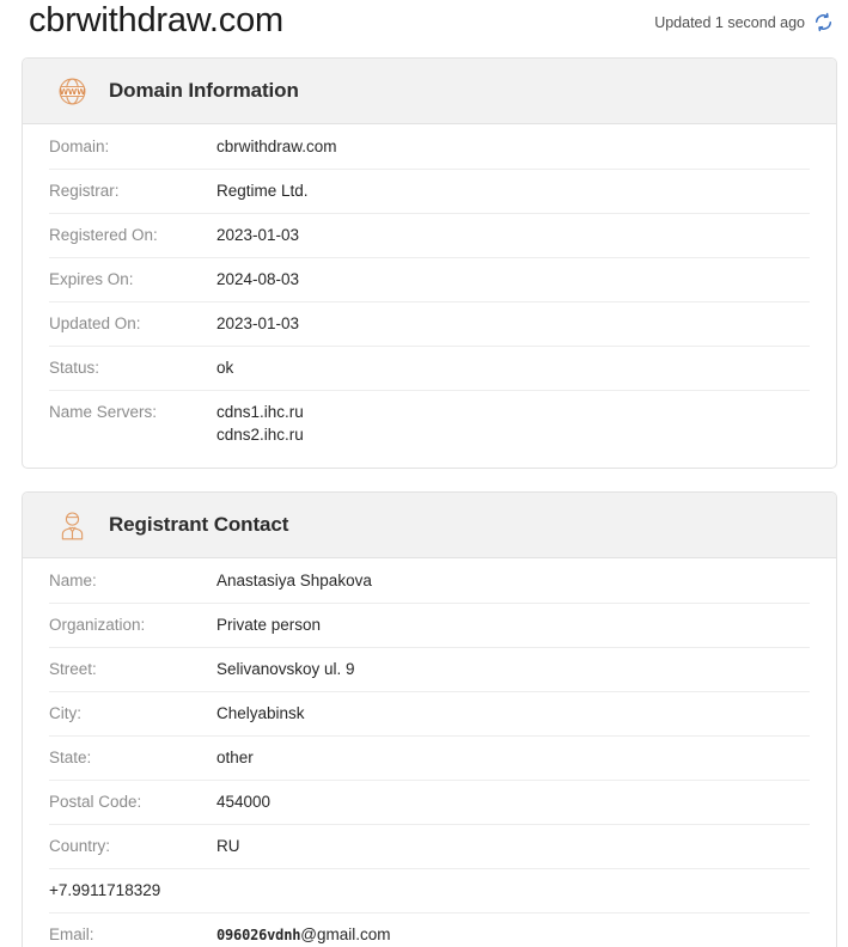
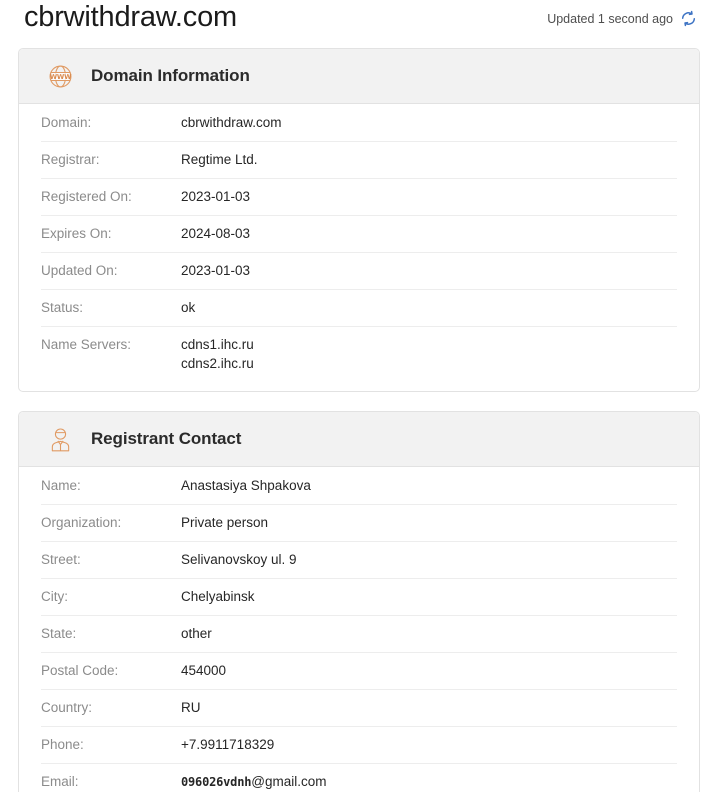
  cbrwithdraw.com
  Updated 1 second ago
  WWW
  Domain Information
  Domain:
  cbrwithdraw.com
  Registrar:
  Regtime Ltd.
  Registered On:
  2023-01-03
  Expires On:
  2024-08-03
  Updated On:
  2023-01-03
  Status:
  ok
  Name Servers:
  cdns1.ihc.ru
  cdns2.ihc.ru
  Registrant Contact
  Name:
  Anastasiya Shpakova
  Organization:
  Private person
  Street:
  Selivanovskoy ul. 9
  City:
  Chelyabinsk
  State:
  other
  Postal Code:
  454000
  Country:
  RU
+ Phone:
  +7.9911718329
  Email:
  096026vdnh@gmail.com
